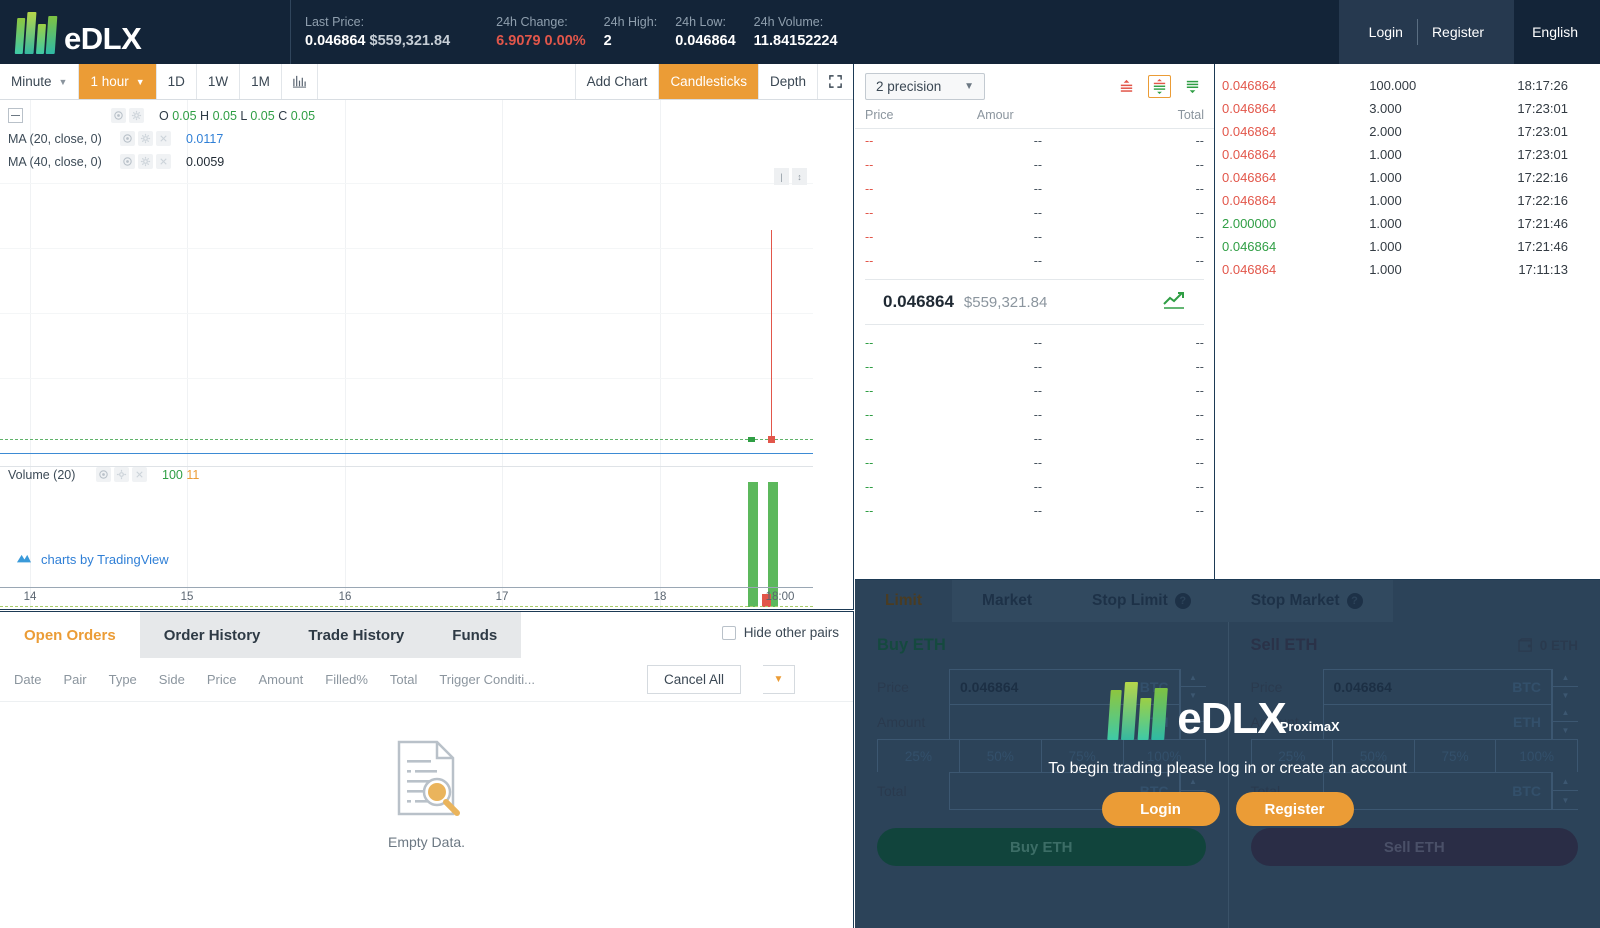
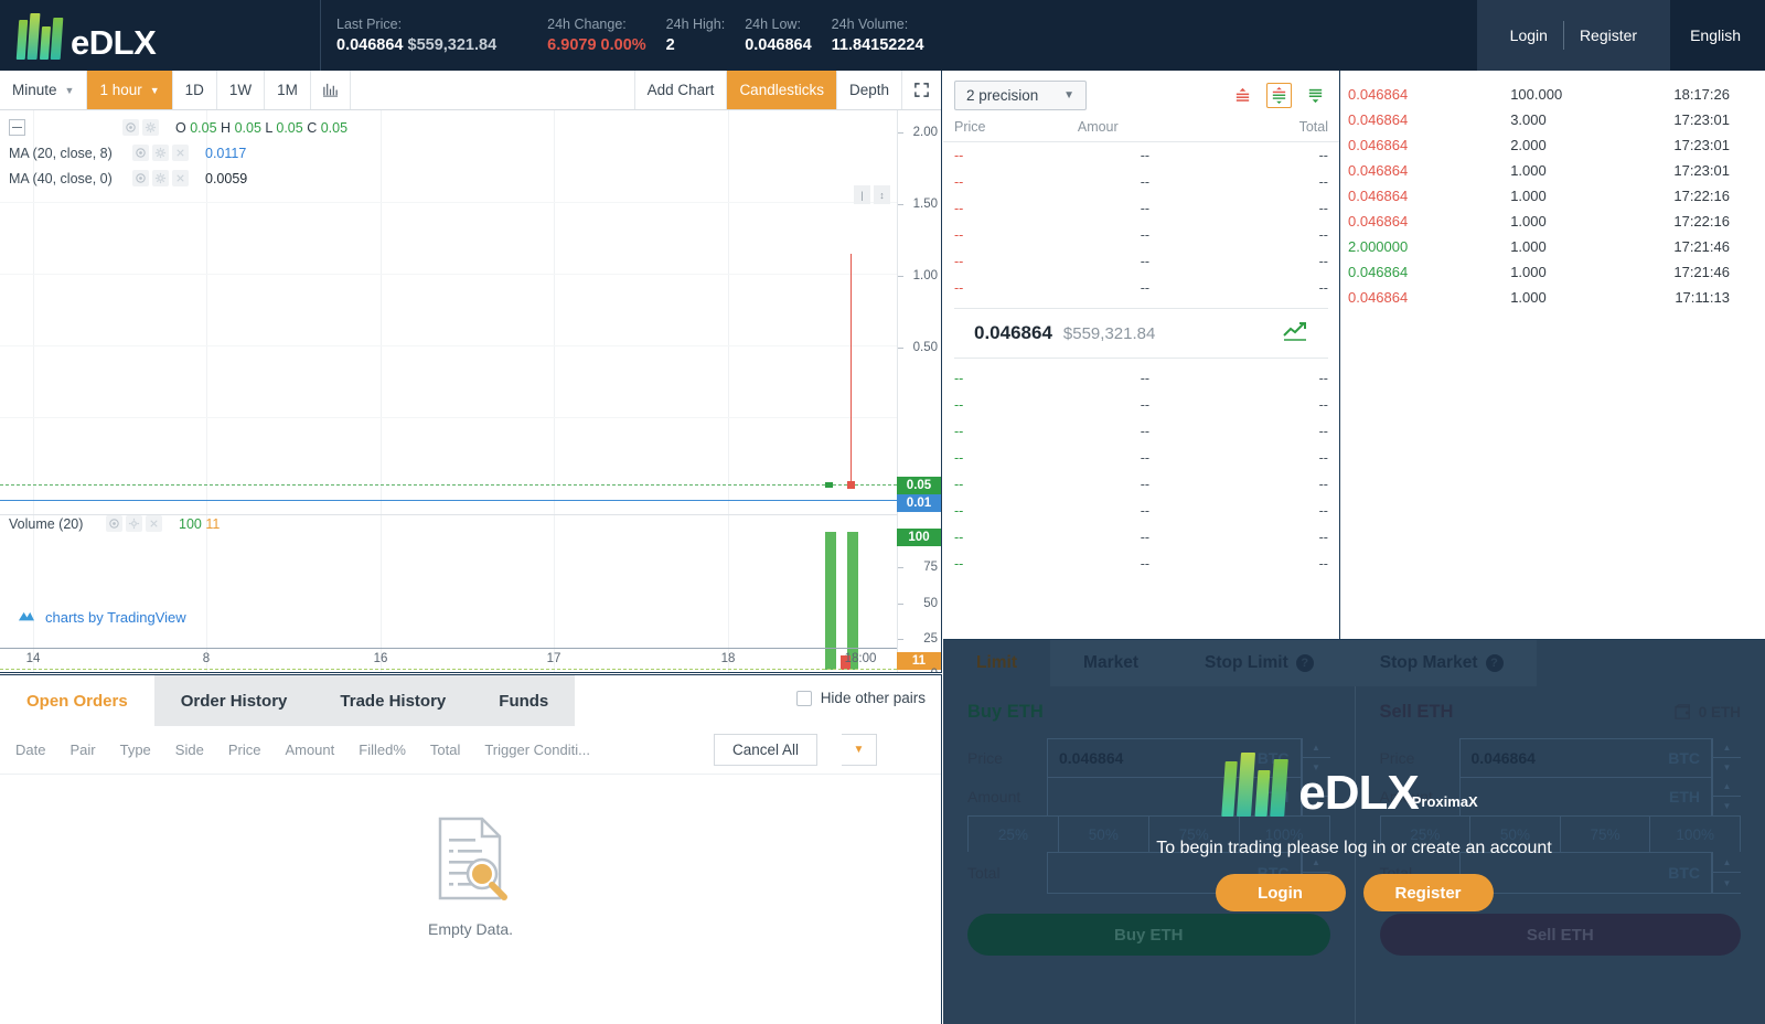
  eDLX
  Last Price:
  0.046864 $559,321.84
  24h Change:
  6.9079 0.00%
  24h High:
  2
  24h Low:
  0.046864
  24h Volume:
  11.84152224
  Login
  Register
  English
  Minute
  ▼
  1 hour
  ▼
  1D
  1W
  1M
  Add Chart
  Candlesticks
  Depth
  O 0.05 H 0.05 L 0.05 C 0.05
- MA (20, close, 0)
+ MA (20, close, 8)
  0.0117
  MA (40, close, 0)
  0.0059
  |
  ↕
  Volume (20)
  100 11
  charts by TradingView
+ 2.00
+ 1.50
+ 1.00
+ 0.50
+ 0.05
+ 0.01
+ 100
+ 75
+ 50
+ 25
+ 11
  14
- 15
+ 8
  16
  17
  18
  18:00
  2 precision
  ▼
  Price
  Amour
  Total
  --
  --
  --
  --
  --
  --
  --
  --
  --
  --
  --
  --
  --
  --
  --
  --
  --
  --
  0.046864
  $559,321.84
  --
  --
  --
  --
  --
  --
  --
  --
  --
  --
  --
  --
  --
  --
  --
  --
  --
  --
  --
  --
  --
  --
  --
  --
  0.046864
  100.000
  18:17:26
  0.046864
  3.000
  17:23:01
  0.046864
  2.000
  17:23:01
  0.046864
  1.000
  17:23:01
  0.046864
  1.000
  17:22:16
  0.046864
  1.000
  17:22:16
  2.000000
  1.000
  17:21:46
  0.046864
  1.000
  17:21:46
  0.046864
  1.000
  17:11:13
  Open Orders
  Order History
  Trade History
  Funds
  Hide other pairs
  Date
  Pair
  Type
  Side
  Price
  Amount
  Filled%
  Total
  Trigger Conditi...
  Cancel All
  ▼
  Empty Data.
  Limit
  Market
  Stop Limit
  Stop Market
  Buy ETH
  BTC
  ▲
  ▼
  ▲
  ▼
  75%
  100%
  BTC
  ▲
  Buy ETH
  ▲
  ▼
  Amount
  ▲
  ▼
  Total
  ▲
  ▼
  Sell ETH
  eDLX
  ProximaX
  To begin trading please log in or create an account
  Login
  Register
